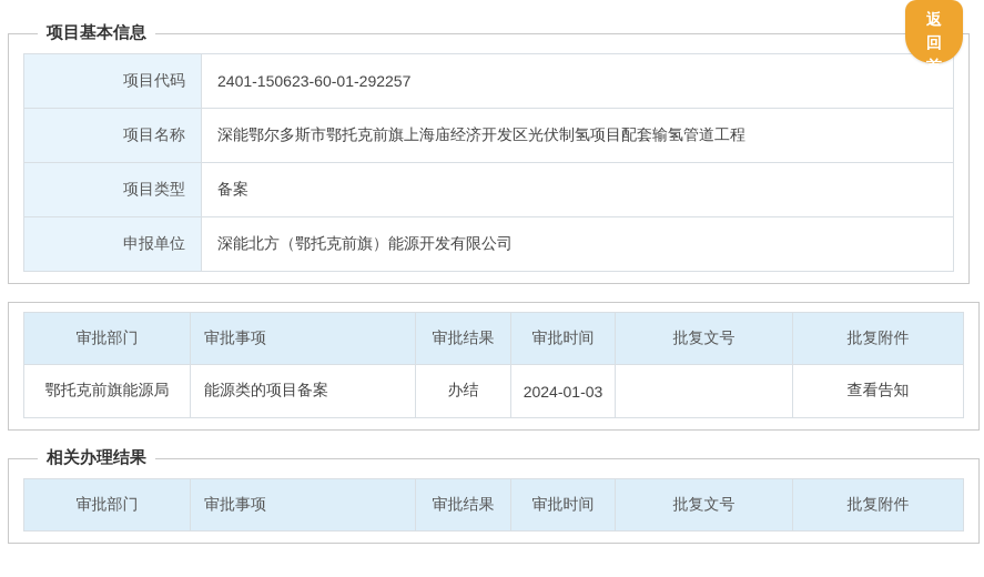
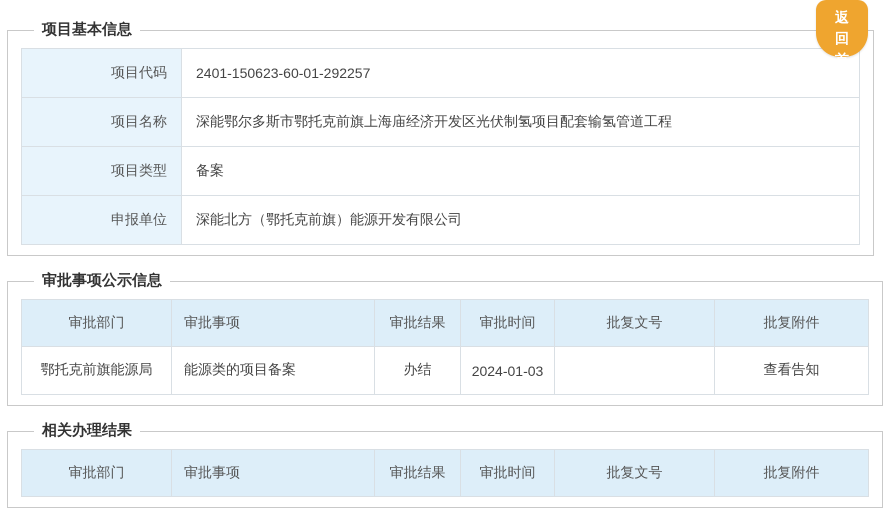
  返回首
  项目基本信息
  项目代码	2401-150623-60-01-292257
  项目名称	深能鄂尔多斯市鄂托克前旗上海庙经济开发区光伏制氢项目配套输氢管道工程
  项目类型	备案
  申报单位	深能北方（鄂托克前旗）能源开发有限公司
+ 审批事项公示信息
  审批部门	审批事项	审批结果	审批时间	批复文号	批复附件
  鄂托克前旗能源局	能源类的项目备案	办结	2024-01-03		查看告知
  相关办理结果
  审批部门	审批事项	审批结果	审批时间	批复文号	批复附件
